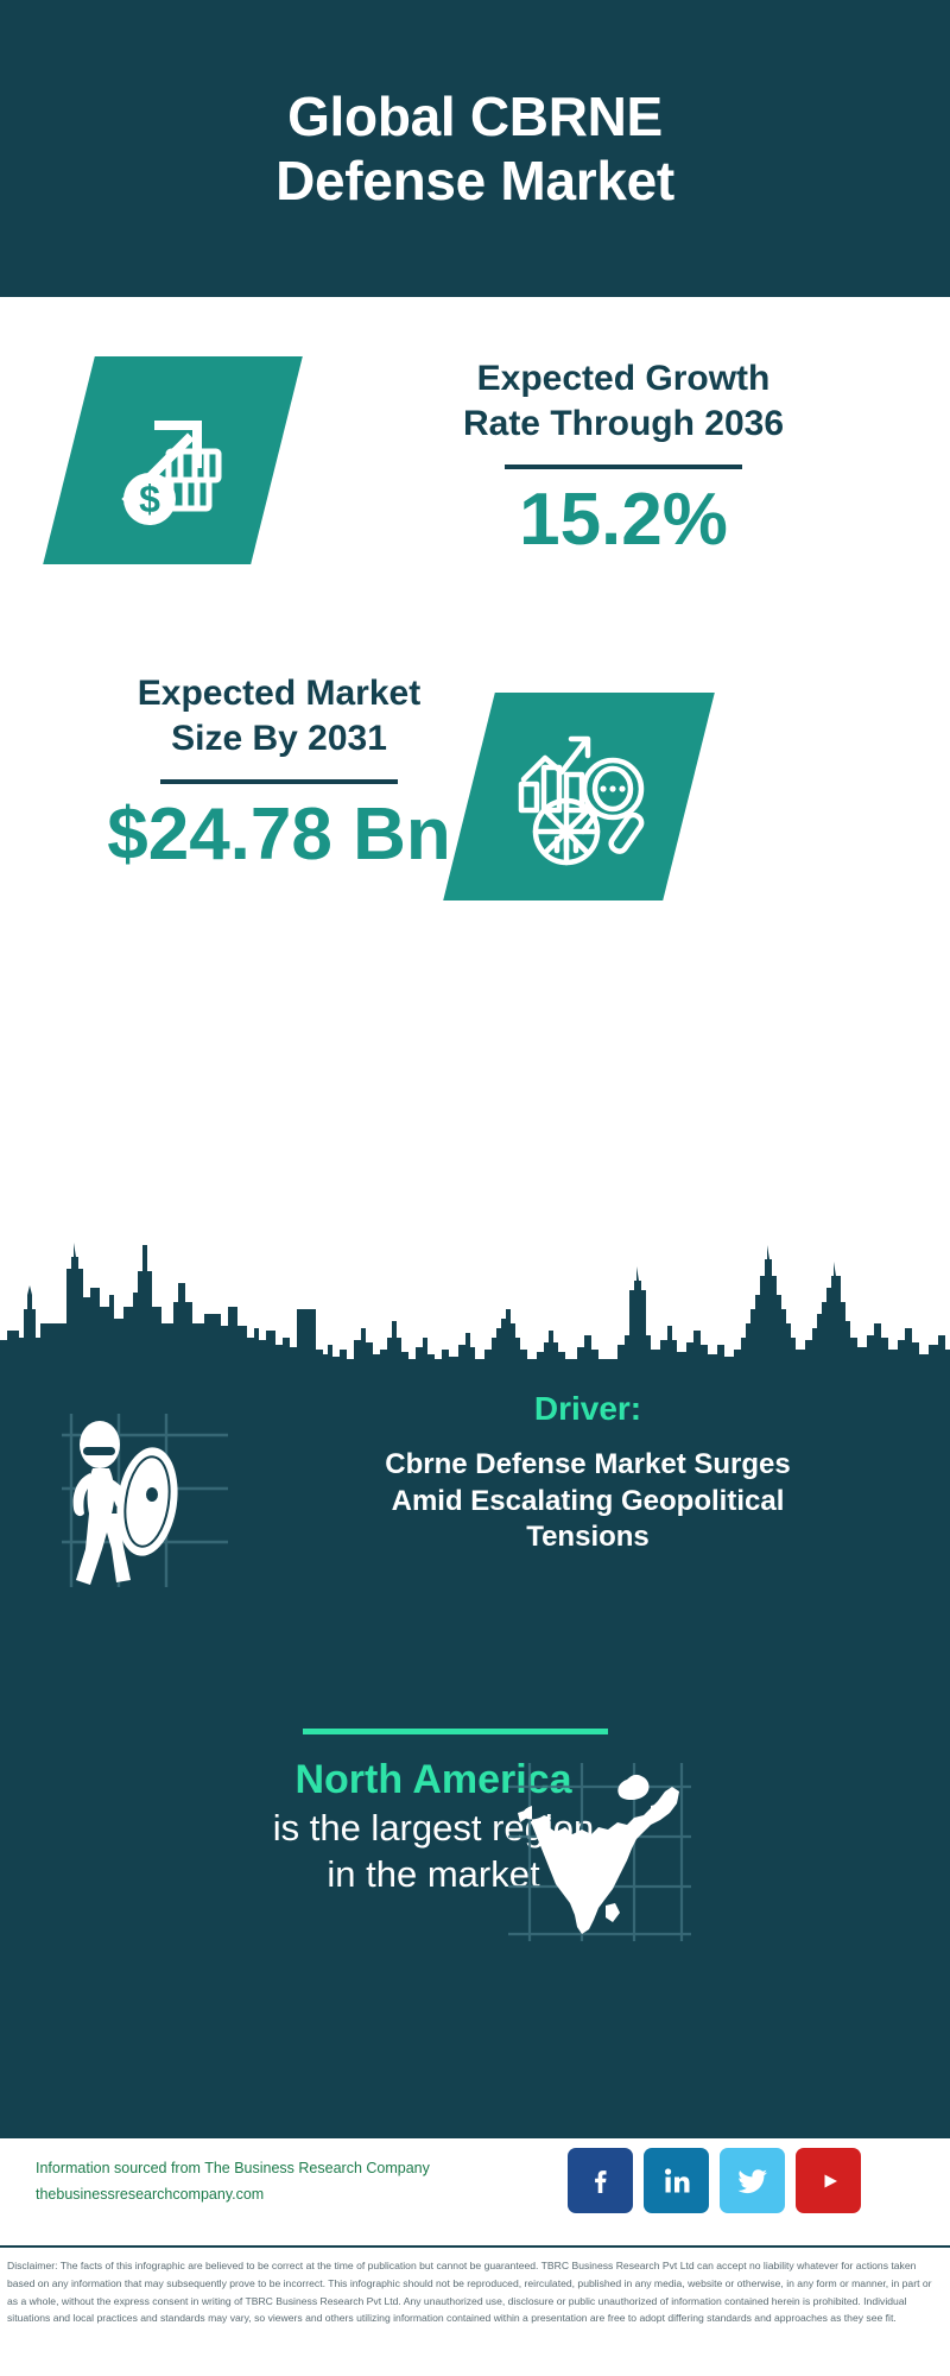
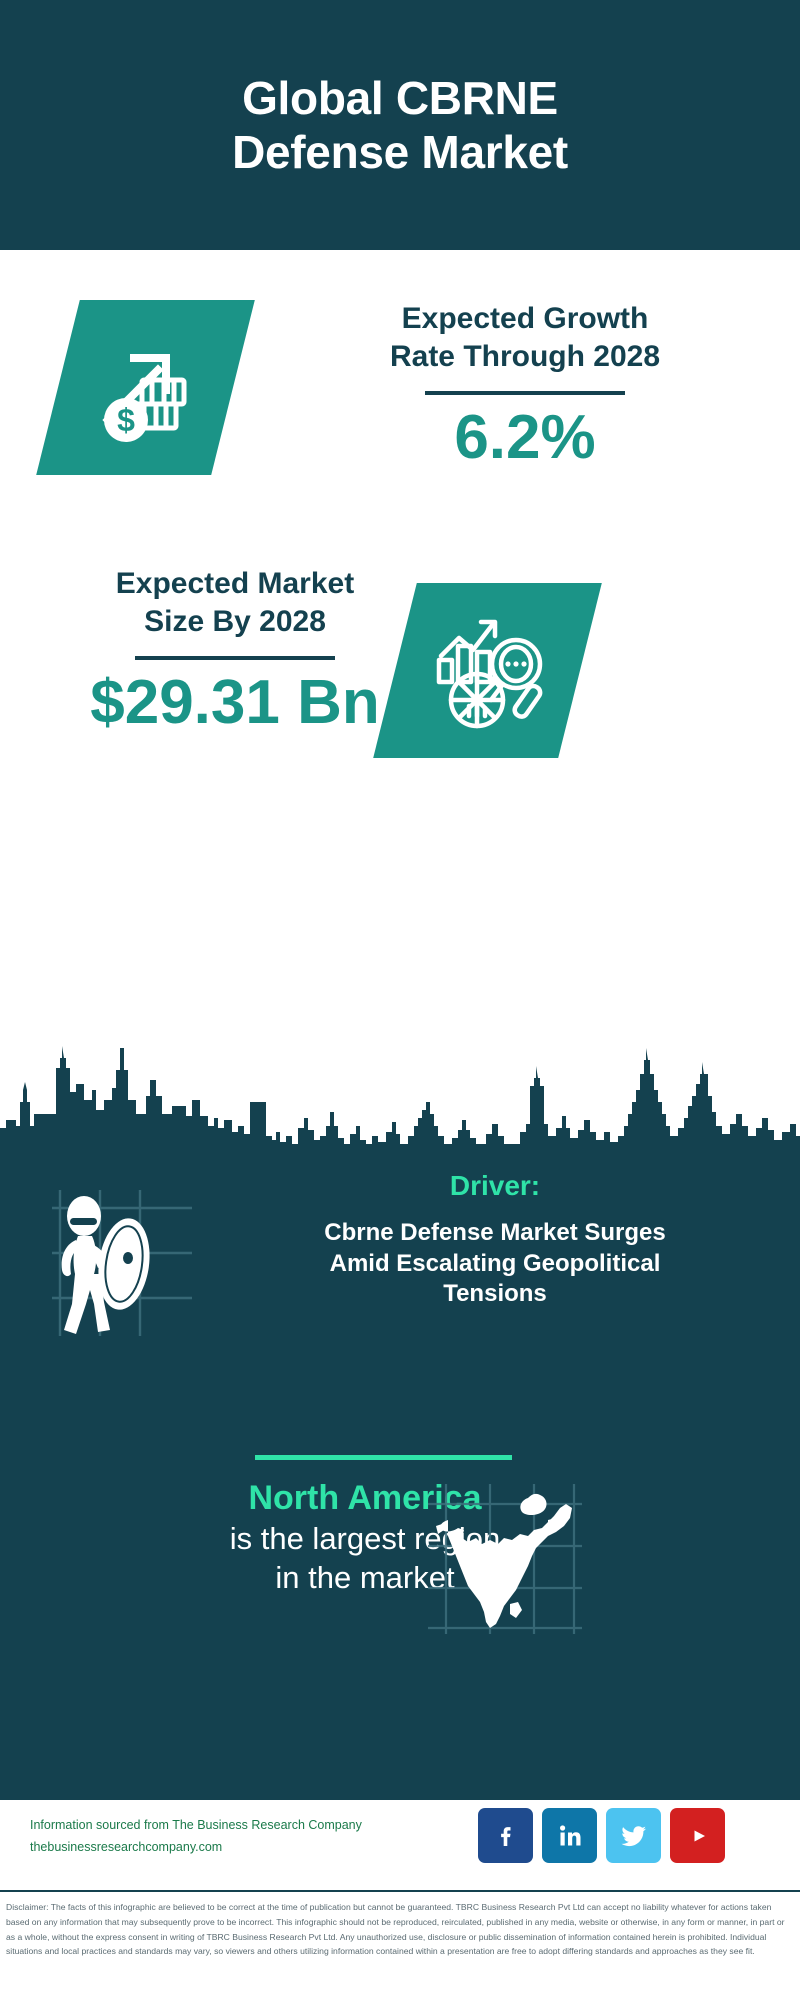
  Global CBRNE
  Defense Market
  Expected Growth
- Rate Through 2036
+ Rate Through 2028
- 15.2%
+ 6.2%
  Expected Market
- Size By 2031
+ Size By 2028
- $24.78 Bn
+ $29.31 Bn
  Driver:
  Cbrne Defense Market Surges
  Amid Escalating Geopolitical
  Tensions
  North America
  is the largest reon
  in the market
  Information sourced from The Business Research Company
  thebusinessresearchcompany.com
- Disclaimer: The facts of this infographic are believed to be correct at the time of publication but cannot be guaranteed. TBRC Business Research Pvt Ltd can accept no liability whatever for actions taken based on any information that may subsequently prove to be incorrect. This infographic should not be reproduced, reirculated, published in any media, website or otherwise, in any form or manner, in part or as a whole, without the express consent in writing of TBRC Business Research Pvt Ltd. Any unauthorized use, disclosure or public unauthorized of information contained herein is prohibited. Individual situations and local practices and standards may vary, so viewers and others utilizing information contained within a presentation are free to adopt differing standards and approaches as they see fit.
+ Disclaimer: The facts of this infographic are believed to be correct at the time of publication but cannot be guaranteed. TBRC Business Research Pvt Ltd can accept no liability whatever for actions taken based on any information that may subsequently prove to be incorrect. This infographic should not be reproduced, reirculated, published in any media, website or otherwise, in any form or manner, in part or as a whole, without the express consent in writing of TBRC Business Research Pvt Ltd. Any unauthorized use, disclosure or public dissemination of information contained herein is prohibited. Individual situations and local practices and standards may vary, so viewers and others utilizing information contained within a presentation are free to adopt differing standards and approaches as they see fit.
